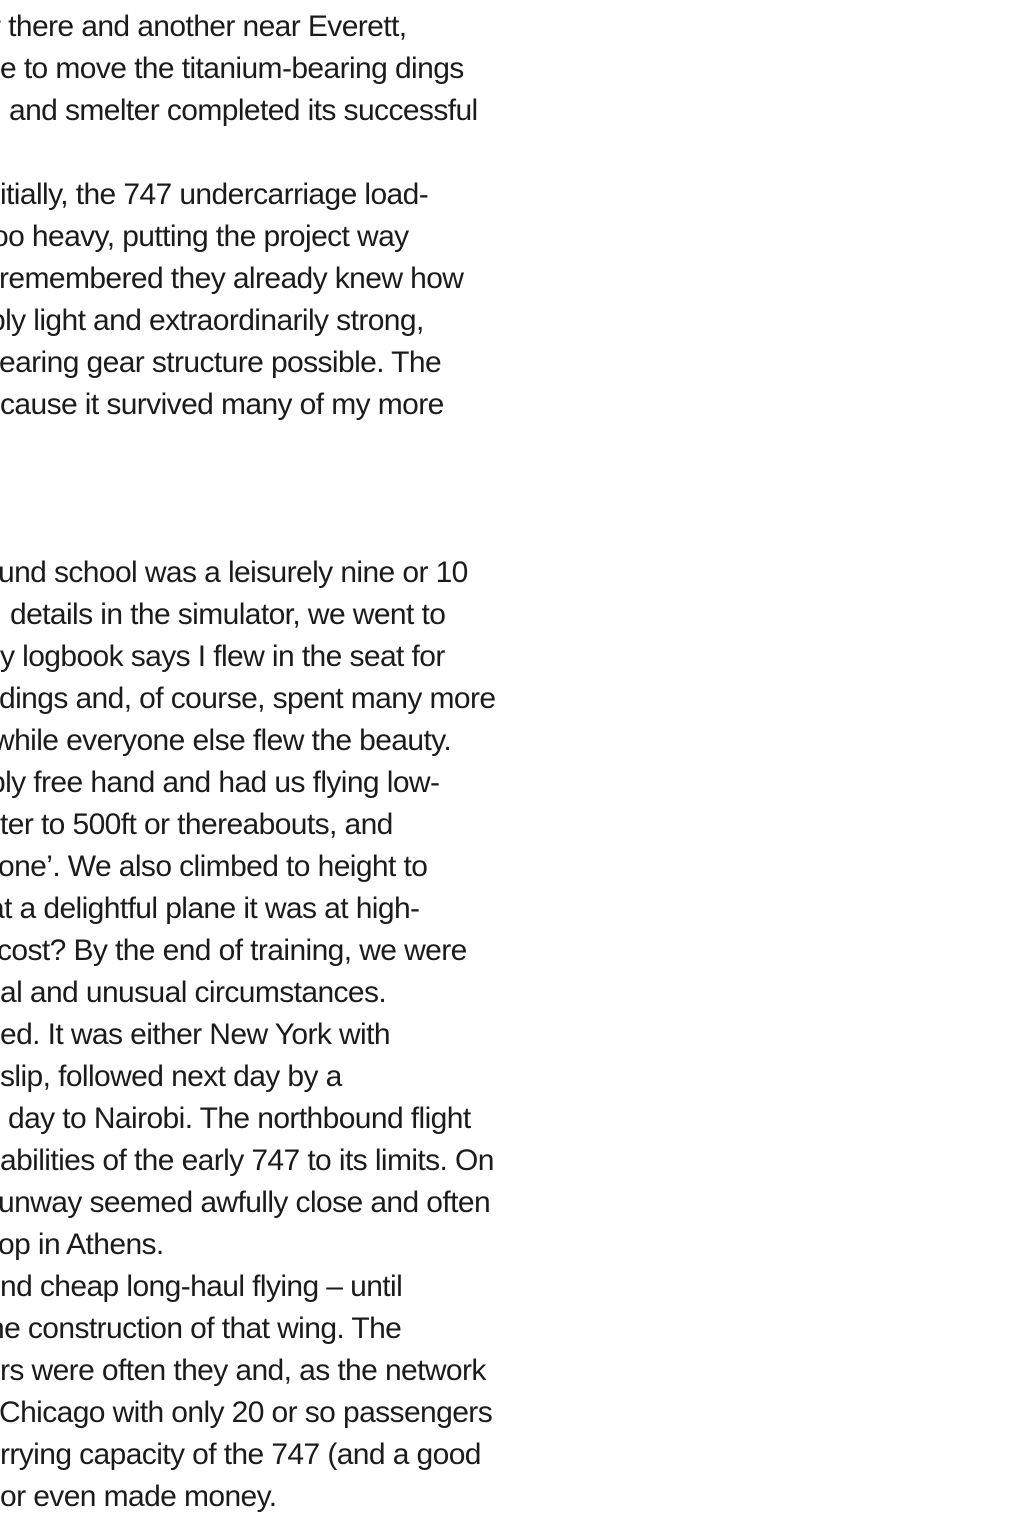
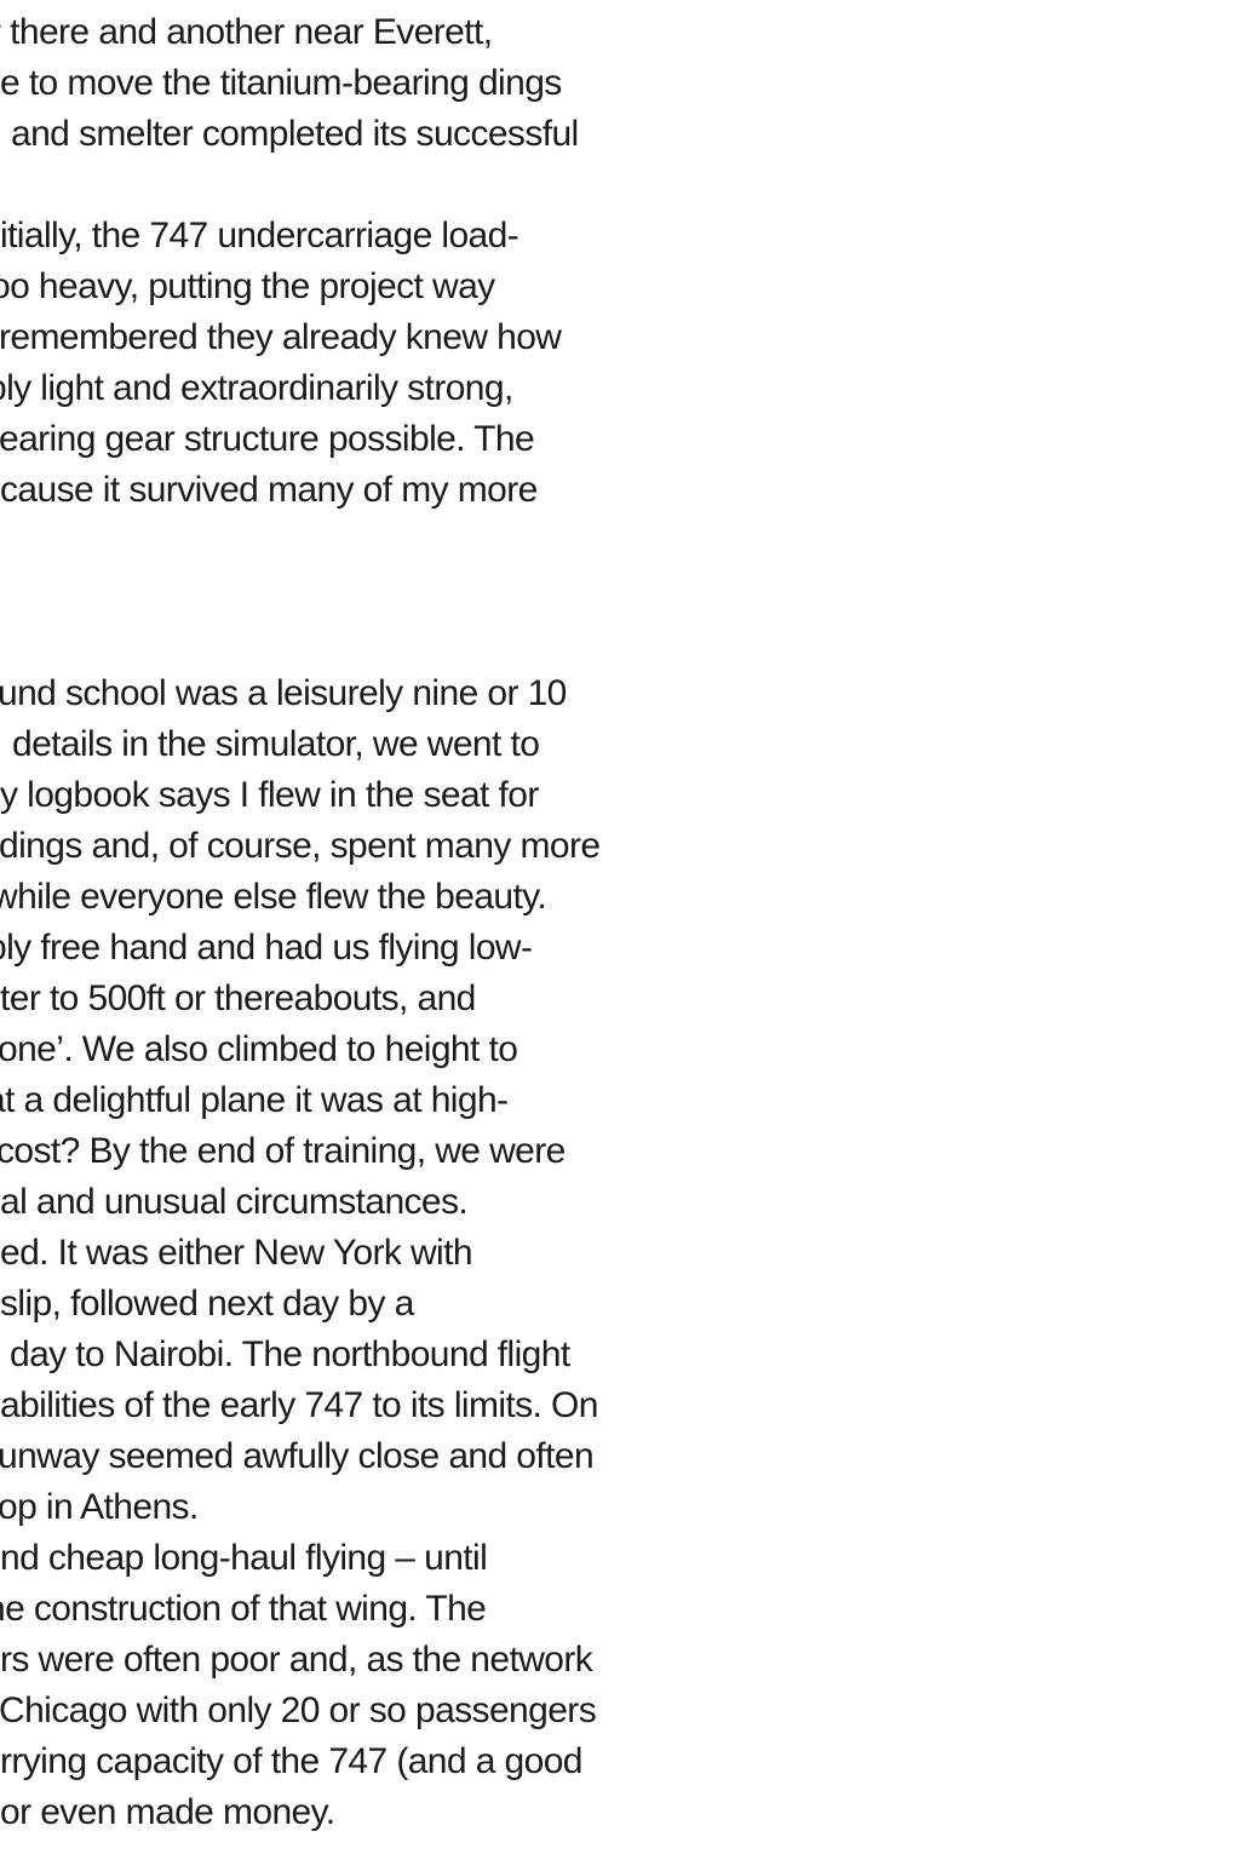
  there and another near Everett,
  e to move the titanium-bearing dings
  and smelter completed its successful
  itially, the 747 undercarriage load-
  oo heavy, putting the project way
  remembered they already knew how
  ly light and extraordinarily strong,
  earing gear structure possible. The
  cause it survived many of my more
  und school was a leisurely nine or 10
  details in the simulator, we went to
  y logbook says I flew in the seat for
  dings and, of course, spent many more
  while everyone else flew the beauty.
  ly free hand and had us flying low-
  ter to 500ft or thereabouts, and
  one’. We also climbed to height to
  t a delightful plane it was at high-
  cost? By the end of training, we were
  al and unusual circumstances.
  ed. It was either New York with
  slip, followed next day by a
  day to Nairobi. The northbound flight
  abilities of the early 747 to its limits. On
  unway seemed awfully close and often
  op in Athens.
  nd cheap long-haul flying – until
  e construction of that wing. The
- rs were often they and, as the network
+ rs were often poor and, as the network
  Chicago with only 20 or so passengers
  rrying capacity of the 747 (and a good
  or even made money.
